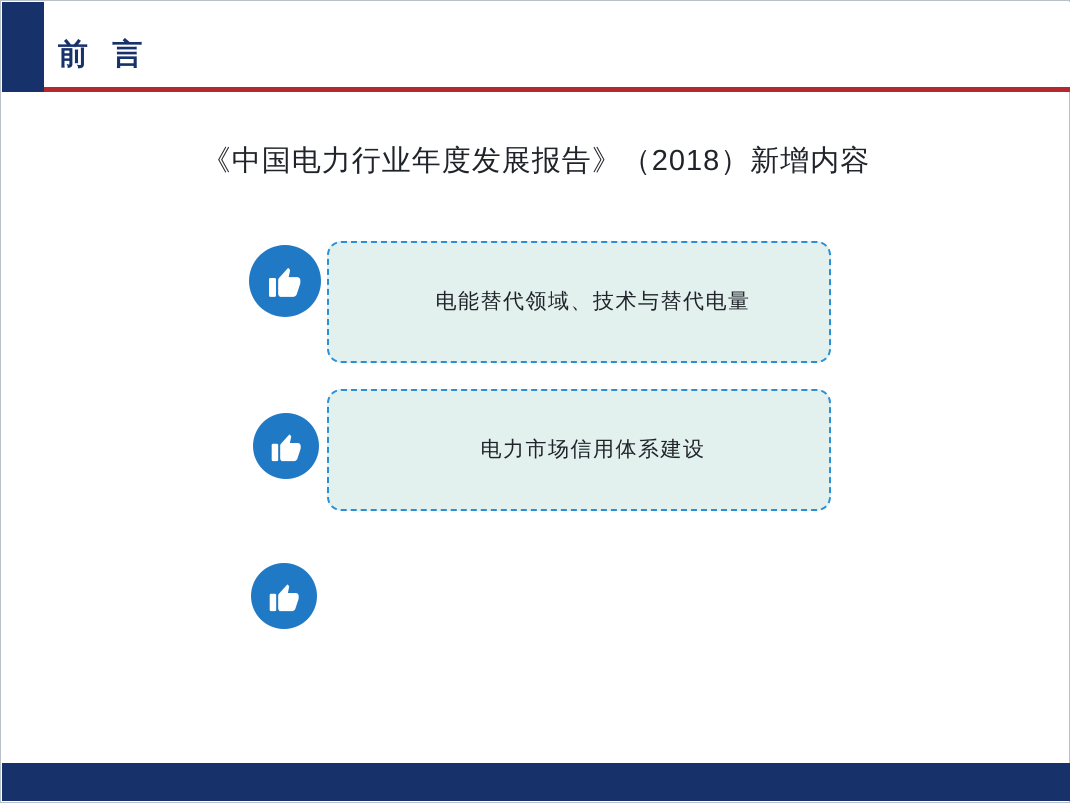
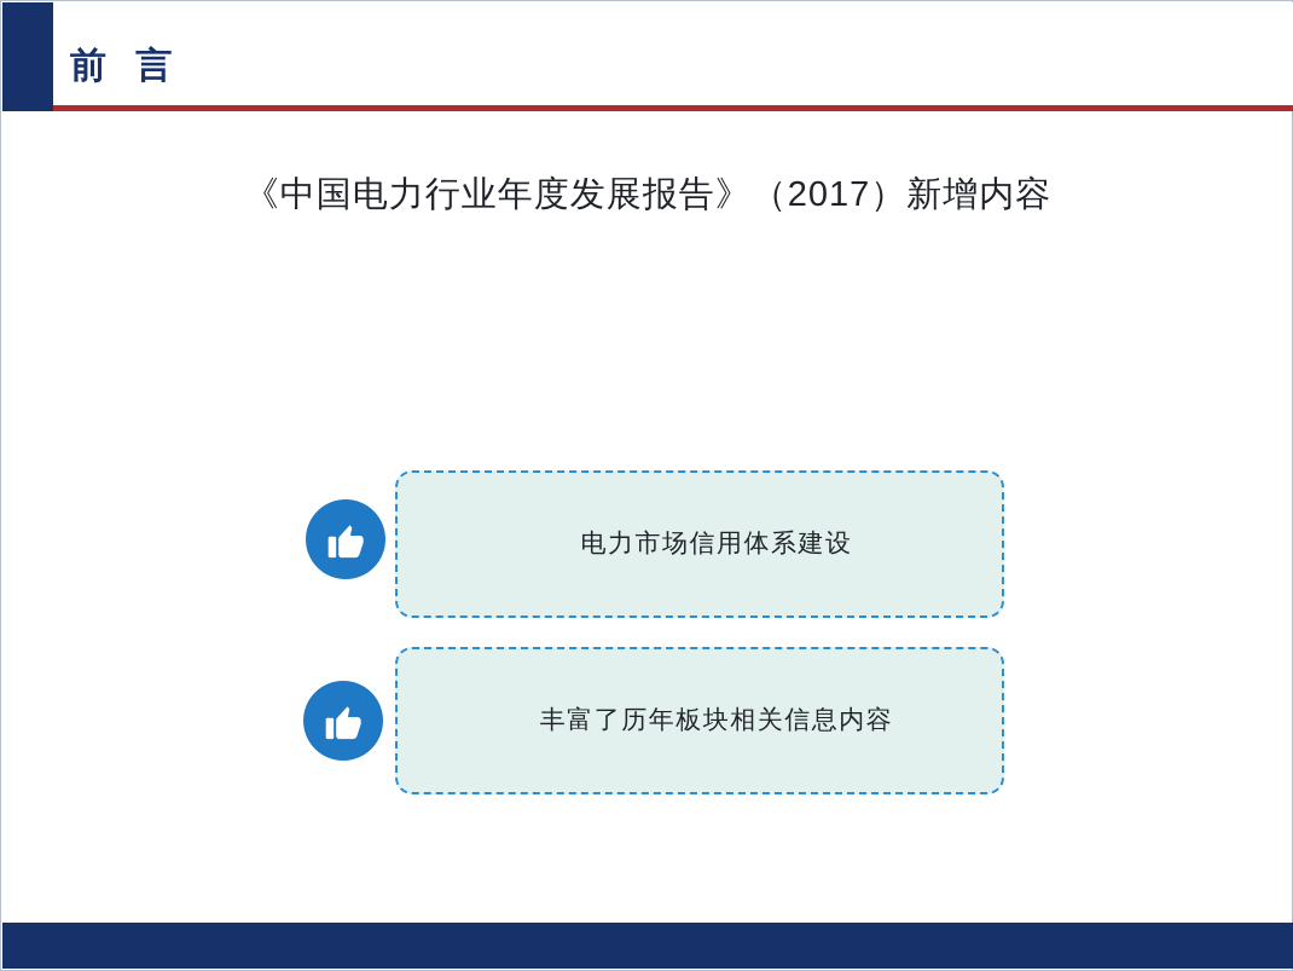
  前 言
- 《中国电力行业年度发展报告》（2018）新增内容
+ 《中国电力行业年度发展报告》（2017）新增内容
- 电能替代领域、技术与替代电量
  电力市场信用体系建设
+ 丰富了历年板块相关信息内容
